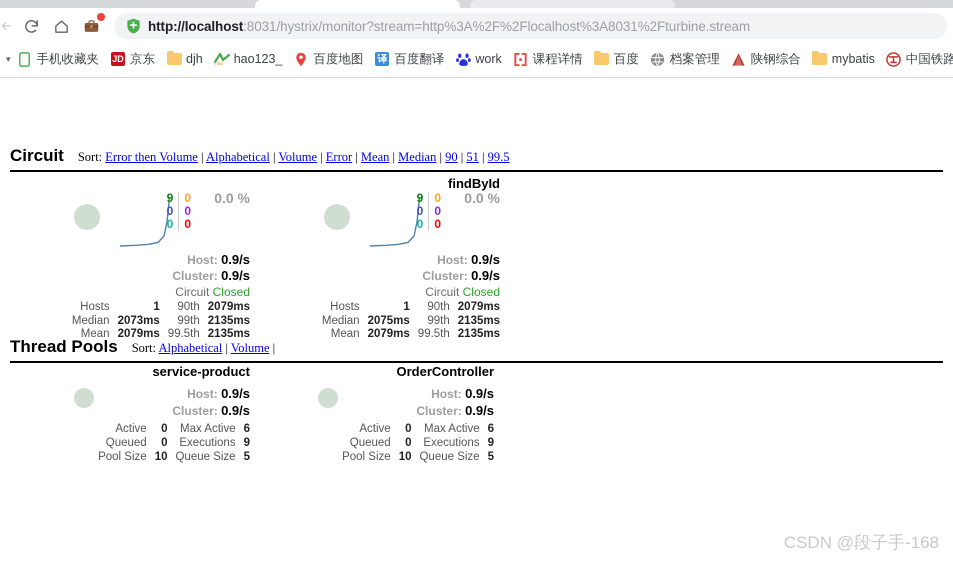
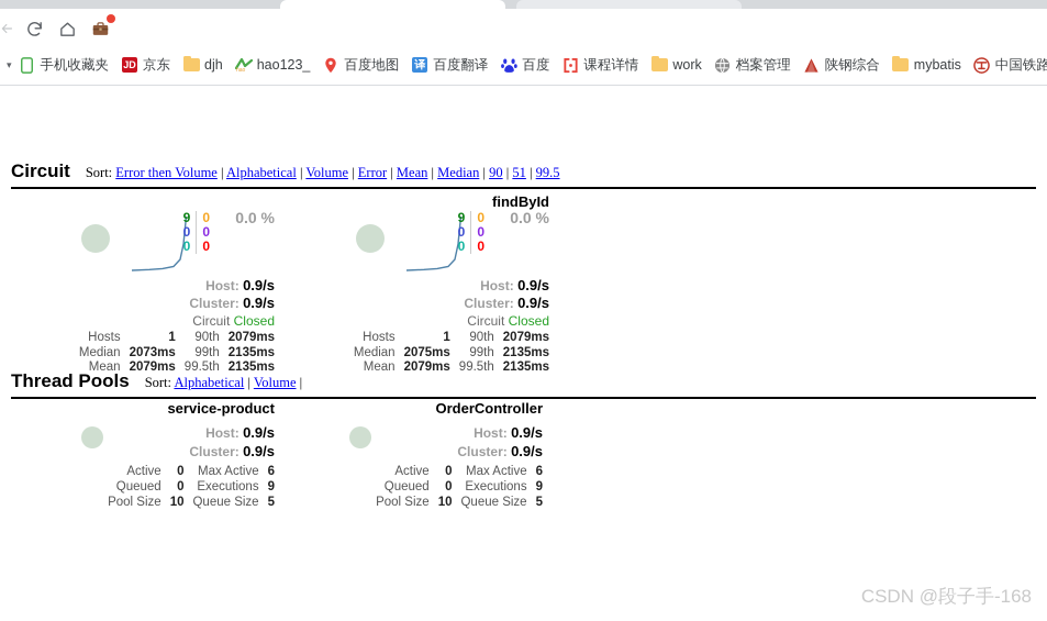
- http://localhost:8031/hystrix/monitor?stream=http%3A%2F%2Flocalhost%3A8031%2Fturbine.stream
  ▾
  手机收藏夹
  JD
  京东
  djh
  hao123_
  百度地图
  译
  百度翻译
- work
+ 百度
  课程详情
- 百度
+ work
  档案管理
  陕钢综合
  mybatis
  中国铁路
  Circuit
  Sort: Error then Volume | Alphabetical | Volume | Error | Mean | Median | 90 | 51 | 99.5
  9
  0
  0
  0
  0
  0
  0.0 %
  Host: 0.9/s
  Cluster: 0.9/s
  Circuit Closed
  Hosts
  1
  90th
  2079ms
  Median
  2073ms
  99th
  2135ms
  Mean
  2079ms
  99.5th
  2135ms
  findById
  9
  0
  0
  0
  0
  0
  0.0 %
  Host: 0.9/s
  Cluster: 0.9/s
  Circuit Closed
  Hosts
  1
  90th
  2079ms
  Median
  2075ms
  99th
  2135ms
  Mean
  2079ms
  99.5th
  2135ms
  Thread Pools
  Sort: Alphabetical | Volume |
  service-product
  Host: 0.9/s
  Cluster: 0.9/s
  Active
  0
  Max Active
  6
  Queued
  0
  Executions
  9
  Pool Size
  10
  Queue Size
  5
  OrderController
  Host: 0.9/s
  Cluster: 0.9/s
  Active
  0
  Max Active
  6
  Queued
  0
  Executions
  9
  Pool Size
  10
  Queue Size
  5
  CSDN @段子手-168
